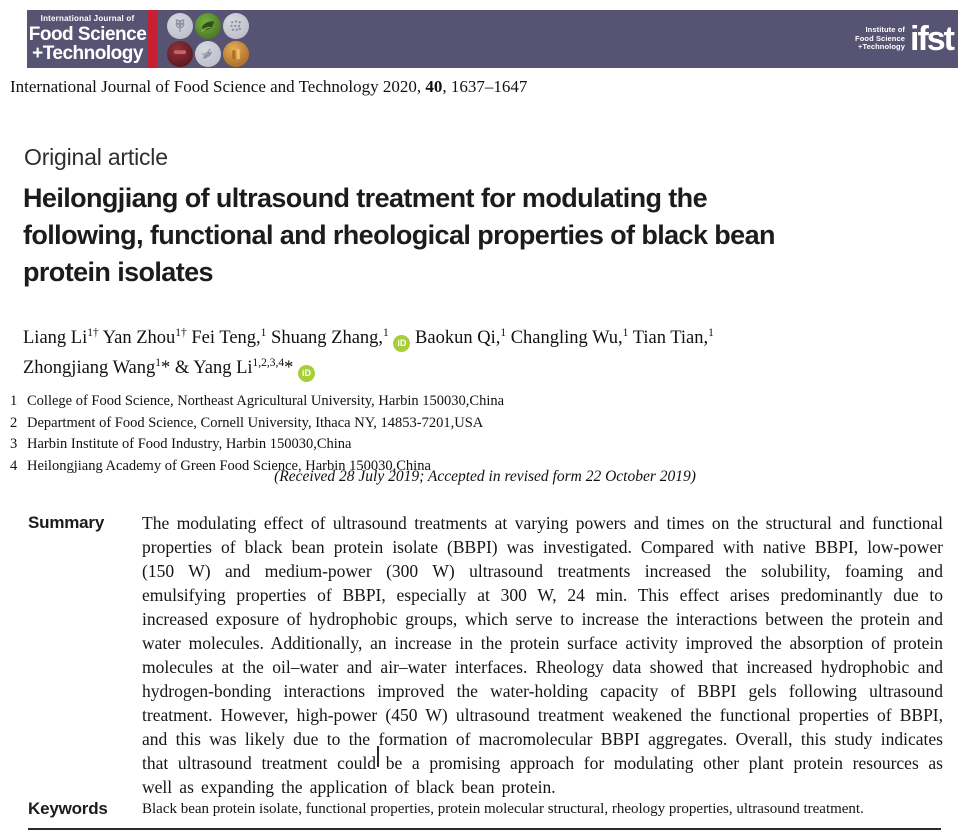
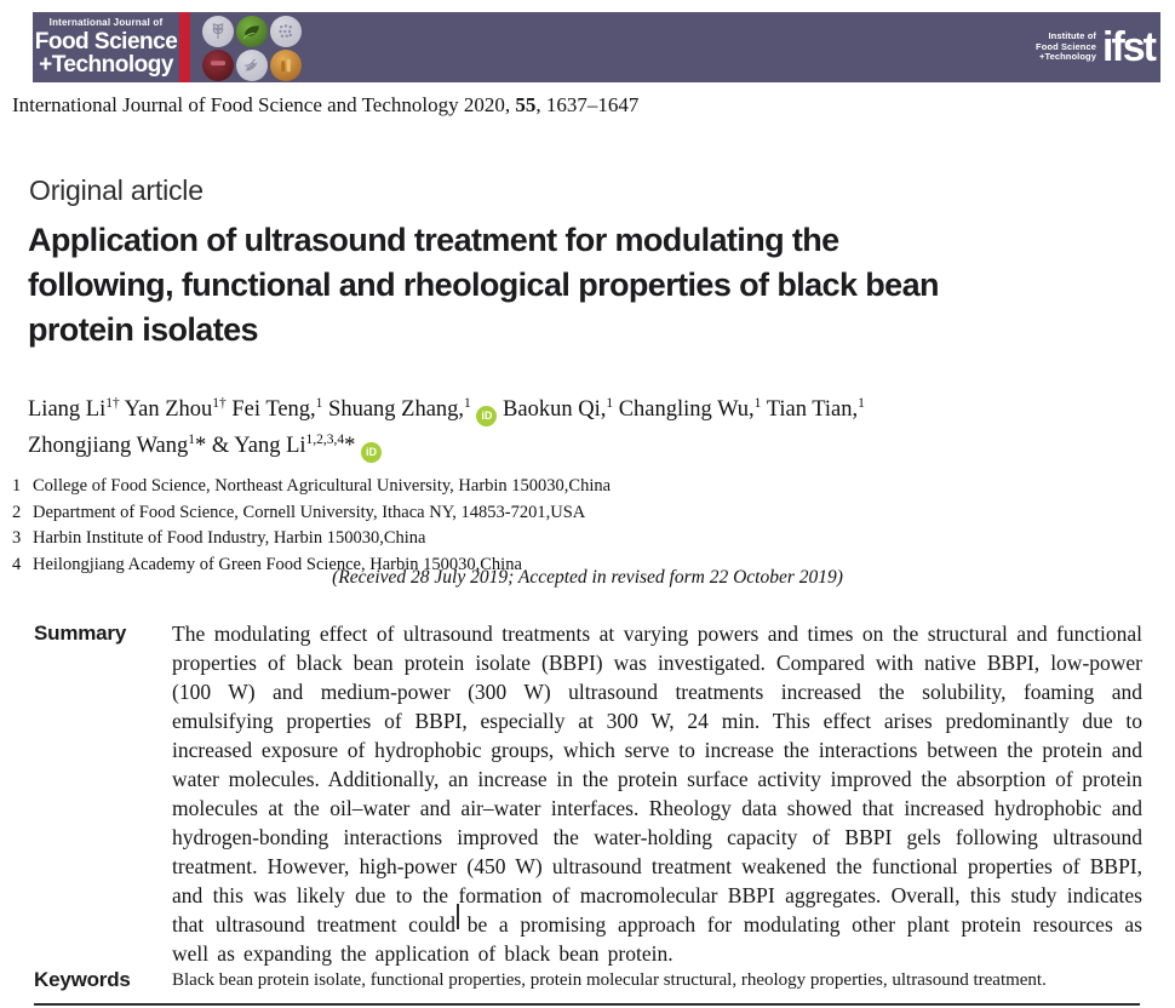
  International Journal of
  Food Science
  +Technology
  Institute of
  Food Science
  +Technology
  ifst
- International Journal of Food Science and Technology 2020, 40, 1637–1647
+ International Journal of Food Science and Technology 2020, 55, 1637–1647
  Original article
- Heilongjiang of ultrasound treatment for modulating the
+ Application of ultrasound treatment for modulating the
  following, functional and rheological properties of black bean
  protein isolates
  Liang Li1† Yan Zhou1† Fei Teng,1 Shuang Zhang,1 iD Baokun Qi,1 Changling Wu,1 Tian Tian,1
  Zhongjiang Wang1* & Yang Li1,2,3,4* iD
  1
  College of Food Science, Northeast Agricultural University, Harbin 150030,China
  2
  Department of Food Science, Cornell University, Ithaca NY, 14853-7201,USA
  3
  Harbin Institute of Food Industry, Harbin 150030,China
  4
  Heilongjiang Academy of Green Food Science, Harbin 150030,China
  (Received 28 July 2019; Accepted in revised form 22 October 2019)
  Summary
- The modulating effect of ultrasound treatments at varying powers and times on the structural and functional properties of black bean protein isolate (BBPI) was investigated. Compared with native BBPI, low-power (150 W) and medium-power (300 W) ultrasound treatments increased the solubility, foaming and emulsifying properties of BBPI, especially at 300 W, 24 min. This effect arises predominantly due to increased exposure of hydrophobic groups, which serve to increase the interactions between the protein and water molecules. Additionally, an increase in the protein surface activity improved the absorption of protein molecules at the oil–water and air–water interfaces. Rheology data showed that increased hydrophobic and hydrogen-bonding interactions improved the water-holding capacity of BBPI gels following ultrasound treatment. However, high-power (450 W) ultrasound treatment weakened the functional properties of BBPI, and this was likely due to the formation of macromolecular BBPI aggregates. Overall, this study indicates that ultrasound treatment could be a promising approach for modulating other plant protein resources as well as expanding the application of black bean protein.
+ The modulating effect of ultrasound treatments at varying powers and times on the structural and functional properties of black bean protein isolate (BBPI) was investigated. Compared with native BBPI, low-power (100 W) and medium-power (300 W) ultrasound treatments increased the solubility, foaming and emulsifying properties of BBPI, especially at 300 W, 24 min. This effect arises predominantly due to increased exposure of hydrophobic groups, which serve to increase the interactions between the protein and water molecules. Additionally, an increase in the protein surface activity improved the absorption of protein molecules at the oil–water and air–water interfaces. Rheology data showed that increased hydrophobic and hydrogen-bonding interactions improved the water-holding capacity of BBPI gels following ultrasound treatment. However, high-power (450 W) ultrasound treatment weakened the functional properties of BBPI, and this was likely due to the formation of macromolecular BBPI aggregates. Overall, this study indicates that ultrasound treatment could be a promising approach for modulating other plant protein resources as well as expanding the application of black bean protein.
  Keywords
  Black bean protein isolate, functional properties, protein molecular structural, rheology properties, ultrasound treatment.
